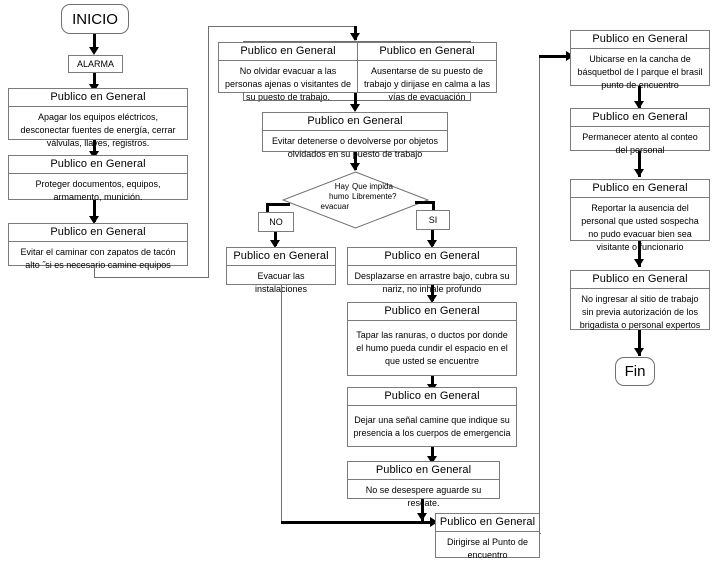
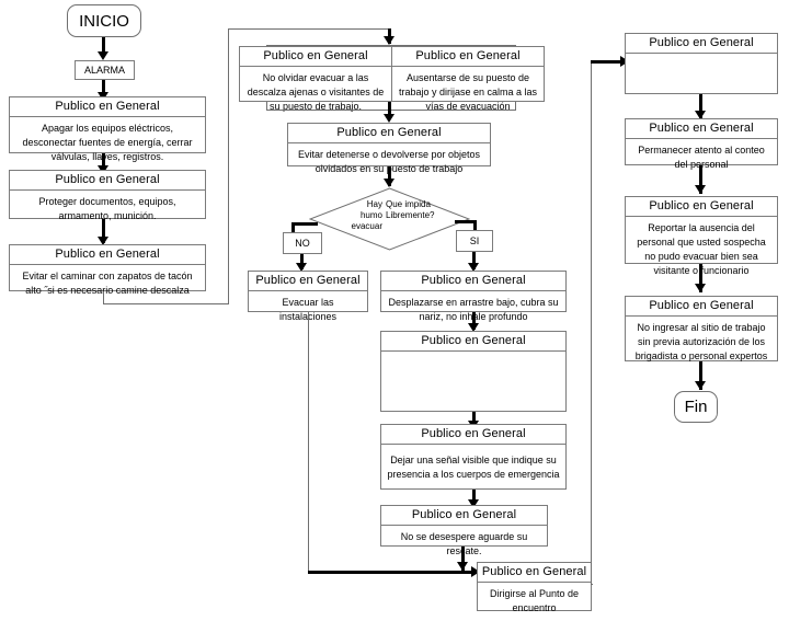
  INICIO
  ALARMA
  Publico en General
  Apagar los equipos eléctricos, desconectar fuentes de energía, cerrar válvulas, llaes, registros.
  Publico en General
  Proteger documentos, equipos, armamento, munición.
  Publico en General
- Evitar el caminar con zapatos de tacón alto ˝si es necesario camine equipos
+ Evitar el caminar con zapatos de tacón alto ˝si es necesario camine descalza
  Publico en General
- No olvidar evacuar a las personas ajenas o visitantes de su puesto de trabajo.
+ No olvidar evacuar a las descalza ajenas o visitantes de su puesto de trabajo.
  Publico en General
  Ausentarse de su puesto de trabajo y dirijase en calma a las vías de evacuación
  Publico en General
  Evitar detenerse o devolverse por objetos olvidados en suuesto de trabajo
  Hay
  humo
  evacuar
  Que impida
  Libremente?
  NO
  Publico en General
  Evacuar las instalaciones
  SI
  Publico en General
  Desplazarse en arrastre bajo, cubra su nariz, no inhle profundo
  Publico en General
- Tapar las ranuras, o ductos por donde el humo pueda cundir el espacio en el que usted se encuentre
  Publico en General
- Dejar una señal camine que indique su presencia a los cuerpos de emergencia
+ Dejar una señal visible que indique su presencia a los cuerpos de emergencia
  Publico en General
  No se desespere aguarde su resate.
  Publico en General
  Dirigirse al Punto de encuentro
  Publico en General
- Ubicarse en la cancha de básquetbol de l parque el brasil punto de encuentro
  Publico en General
  Permanecer atento al conteo del personal
  Publico en General
  Reportar la ausencia del personal que usted sospecha no pudo evacuar bien sea visitante ouncionario
  Publico en General
  No ingresar al sitio de trabajo sin previa autorización de los brigadista o personal expertos
  Fin
